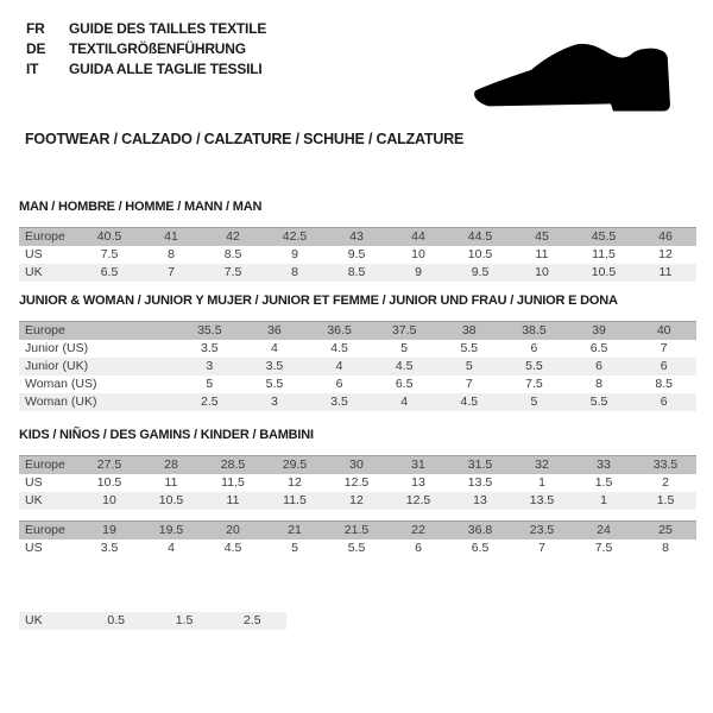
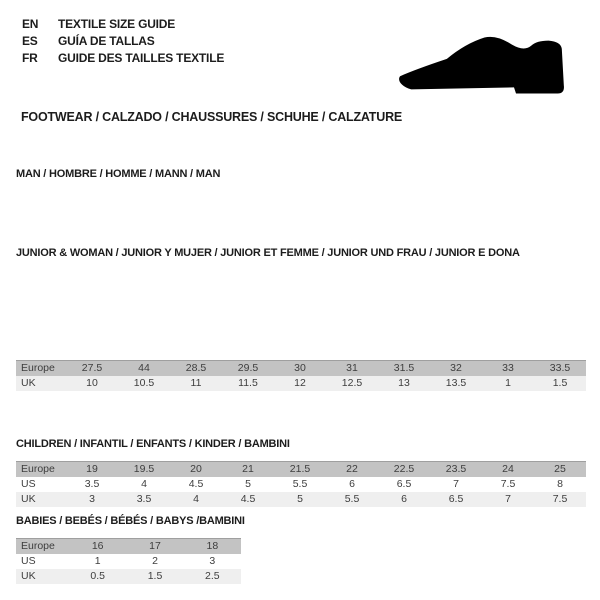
+ EN TEXTILE SIZE GUIDE
+ ES GUÍA DE TALLAS
  FR GUIDE DES TAILLES TEXTILE
- DE TEXTILGRÖßENFÜHRUNG
- IT GUIDA ALLE TAGLIE TESSILI
- FOOTWEAR / CALZADO / CALZATURE / SCHUHE / CALZATURE
+ FOOTWEAR / CALZADO / CHAUSSURES / SCHUHE / CALZATURE
  MAN / HOMBRE / HOMME / MANN / MAN
- Europe	40.5	41	42	42.5	43	44	44.5	45	45.5	46
- US	7.5	8	8.5	9	9.5	10	10.5	11	11.5	12
- UK	6.5	7	7.5	8	8.5	9	9.5	10	10.5	11
  JUNIOR & WOMAN / JUNIOR Y MUJER / JUNIOR ET FEMME / JUNIOR UND FRAU / JUNIOR E DONA
- Europe	35.5	36	36.5	37.5	38	38.5	39	40
- Junior (US)	3.5	4	4.5	5	5.5	6	6.5	7
- Junior (UK)	3	3.5	4	4.5	5	5.5	6	6
- Woman (US)	5	5.5	6	6.5	7	7.5	8	8.5
- Woman (UK)	2.5	3	3.5	4	4.5	5	5.5	6
- KIDS / NIÑOS / DES GAMINS / KINDER / BAMBINI
- Europe	27.5	28	28.5	29.5	30	31	31.5	32	33	33.5
+ Europe	27.5	44	28.5	29.5	30	31	31.5	32	33	33.5
- US	10.5	11	11.5	12	12.5	13	13.5	1	1.5	2
  UK	10	10.5	11	11.5	12	12.5	13	13.5	1	1.5
+ CHILDREN / INFANTIL / ENFANTS / KINDER / BAMBINI
- Europe	19	19.5	20	21	21.5	22	36.8	23.5	24	25
+ Europe	19	19.5	20	21	21.5	22	22.5	23.5	24	25
  US	3.5	4	4.5	5	5.5	6	6.5	7	7.5	8
+ UK	3	3.5	4	4.5	5	5.5	6	6.5	7	7.5
+ BABIES / BEBÉS / BÉBÉS / BABYS /BAMBINI
+ Europe	16	17	18
+ US	1	2	3
  UK	0.5	1.5	2.5
